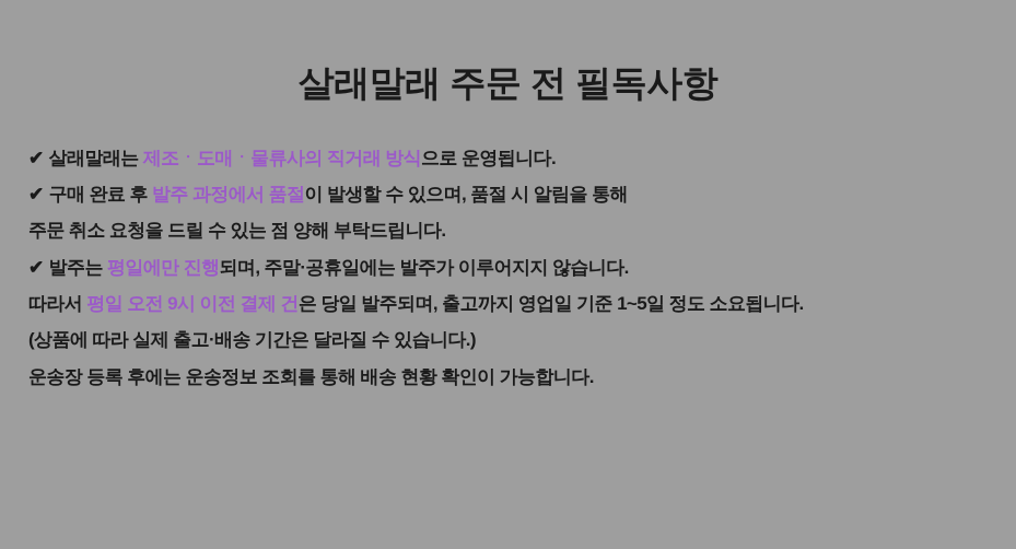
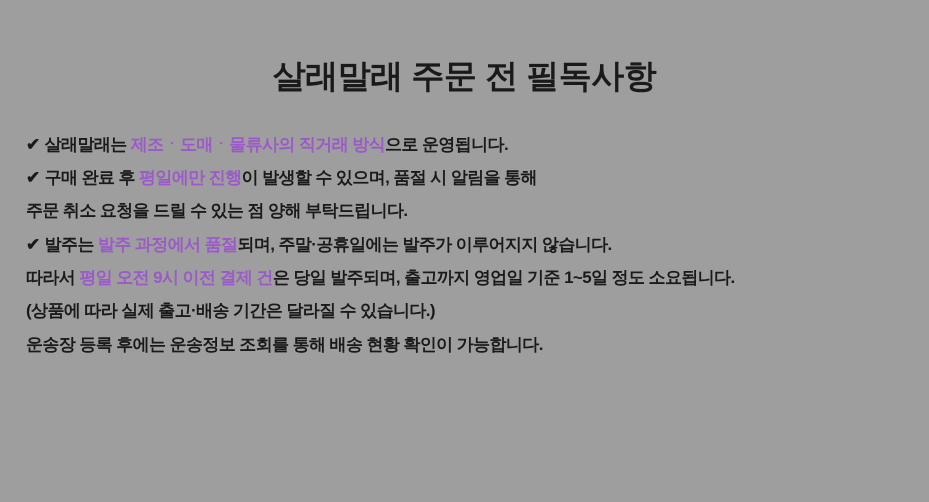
  살래말래 주문 전 필독사항
  ✔ 살래말래는 제조ㆍ도매ㆍ물류사의 직거래 방식으로 운영됩니다.
- ✔ 구매 완료 후 발주 과정에서 품절이 발생할 수 있으며, 품절 시 알림을 통해
+ ✔ 구매 완료 후 평일에만 진행이 발생할 수 있으며, 품절 시 알림을 통해
  주문 취소 요청을 드릴 수 있는 점 양해 부탁드립니다.
- ✔ 발주는 평일에만 진행되며, 주말·공휴일에는 발주가 이루어지지 않습니다.
+ ✔ 발주는 발주 과정에서 품절되며, 주말·공휴일에는 발주가 이루어지지 않습니다.
  따라서 평일 오전 9시 이전 결제 건은 당일 발주되며, 출고까지 영업일 기준 1~5일 정도 소요됩니다.
  (상품에 따라 실제 출고·배송 기간은 달라질 수 있습니다.)
  운송장 등록 후에는 운송정보 조회를 통해 배송 현황 확인이 가능합니다.
